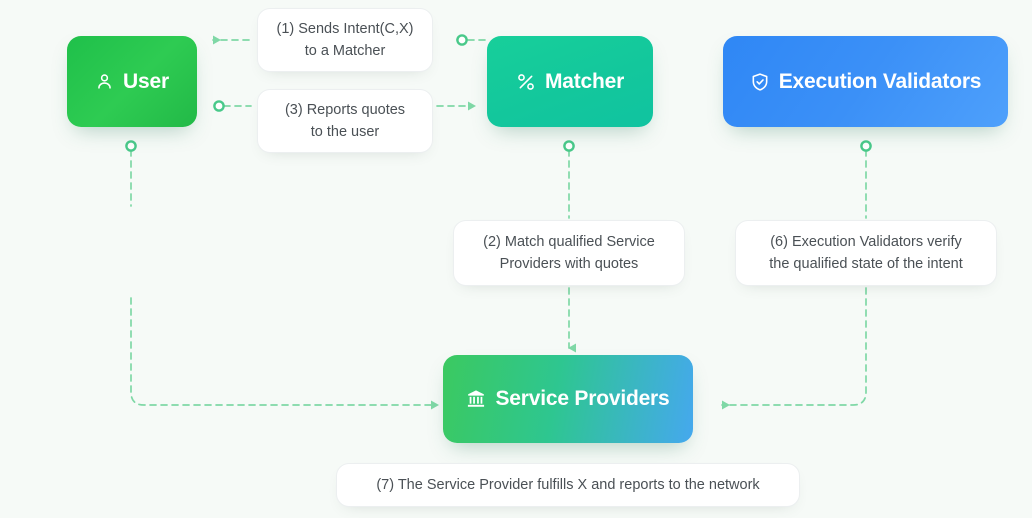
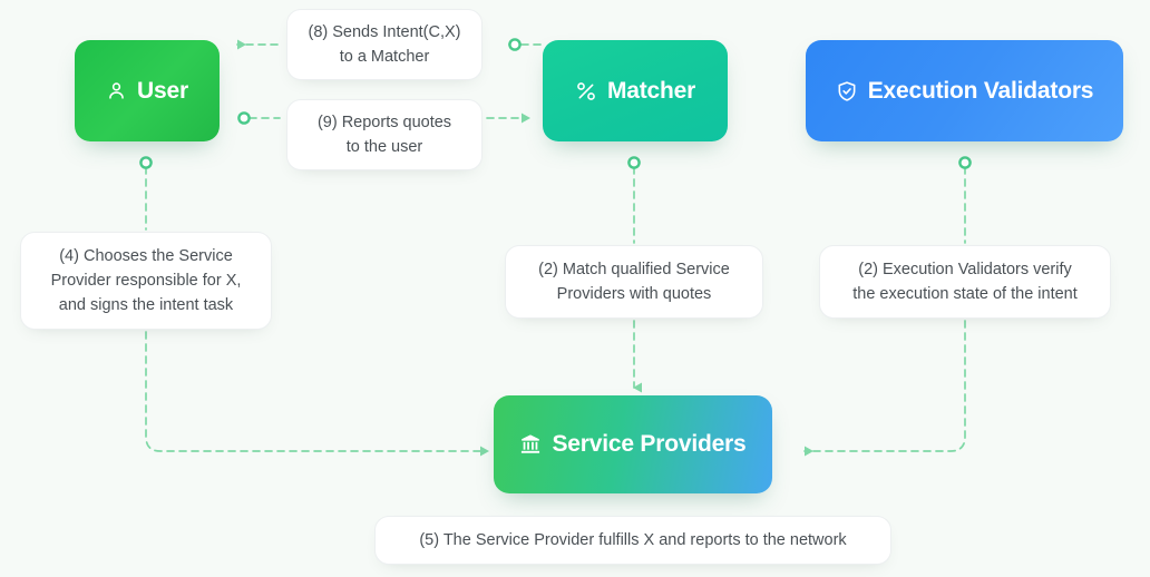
  User
  Matcher
  Execution Validators
  Service Providers
- (1) Sends Intent(C,X)
+ (8) Sends Intent(C,X)
  to a Matcher
- (3) Reports quotes
+ (9) Reports quotes
  to the user
+ (4) Chooses the Service
+ Provider responsible for X,
+ and signs the intent task
  (2) Match qualified Service
  Providers with quotes
- (6) Execution Validators verify
+ (2) Execution Validators verify
- the qualified state of the intent
+ the execution state of the intent
- (7) The Service Provider fulfills X and reports to the network
+ (5) The Service Provider fulfills X and reports to the network
